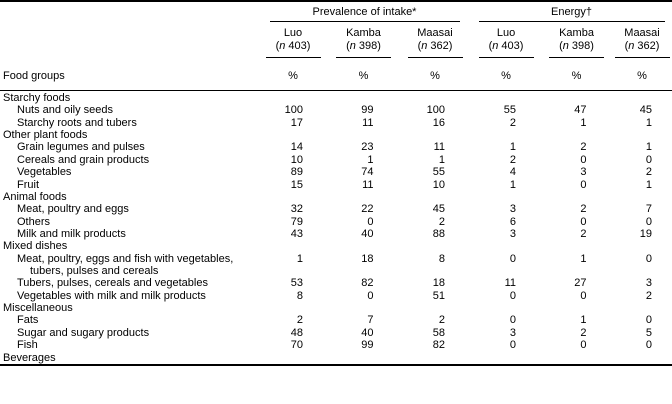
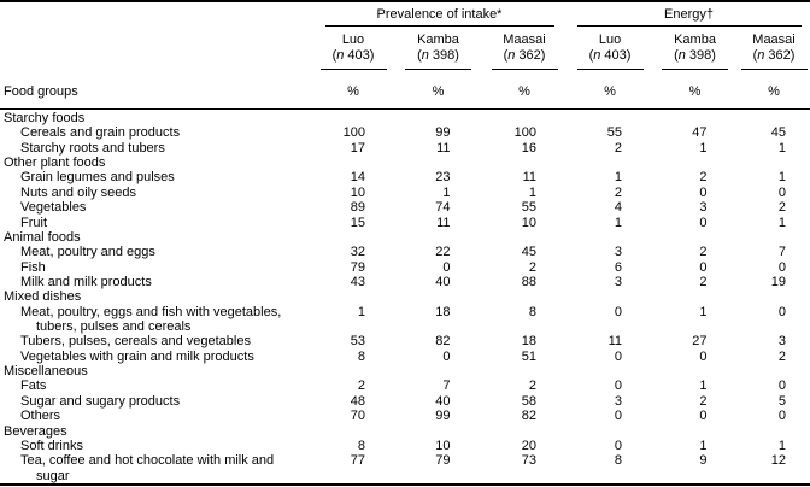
  	Prevalence of intake*	Energy†
  	Luo(n 403)	Kamba(n 398)	Maasai(n 362)	Luo(n 403)	Kamba(n 398)	Maasai(n 362)
  Food groups	%	%	%	%	%	%
  Starchy foods
- Nuts and oily seeds	100	99	100	55	47	45
+ Cereals and grain products	100	99	100	55	47	45
  Starchy roots and tubers	17	11	16	2	1	1
  Other plant foods
  Grain legumes and pulses	14	23	11	1	2	1
- Cereals and grain products	10	1	1	2	0	0
+ Nuts and oily seeds	10	1	1	2	0	0
  Vegetables	89	74	55	4	3	2
  Fruit	15	11	10	1	0	1
  Animal foods
  Meat, poultry and eggs	32	22	45	3	2	7
- Others	79	0	2	6	0	0
+ Fish	79	0	2	6	0	0
  Milk and milk products	43	40	88	3	2	19
  Mixed dishes
  Meat, poultry, eggs and fish with vegetables, tubers, pulses and cereals	1	18	8	0	1	0
  Tubers, pulses, cereals and vegetables	53	82	18	11	27	3
- Vegetables with milk and milk products	8	0	51	0	0	2
+ Vegetables with grain and milk products	8	0	51	0	0	2
  Miscellaneous
  Fats	2	7	2	0	1	0
  Sugar and sugary products	48	40	58	3	2	5
- Fish	70	99	82	0	0	0
+ Others	70	99	82	0	0	0
  Beverages
+ Soft drinks	8	10	20	0	1	1
+ Tea, coffee and hot chocolate with milk and sugar	77	79	73	8	9	12
